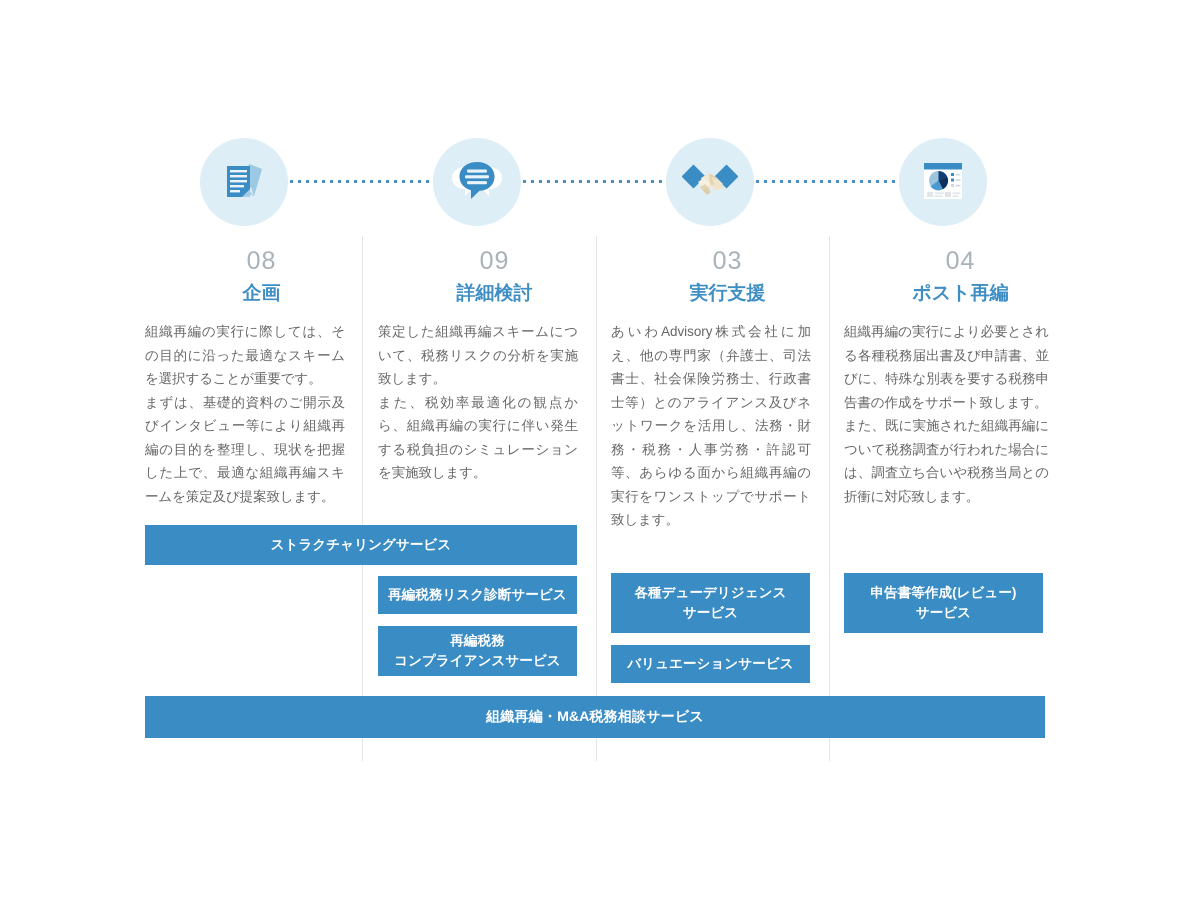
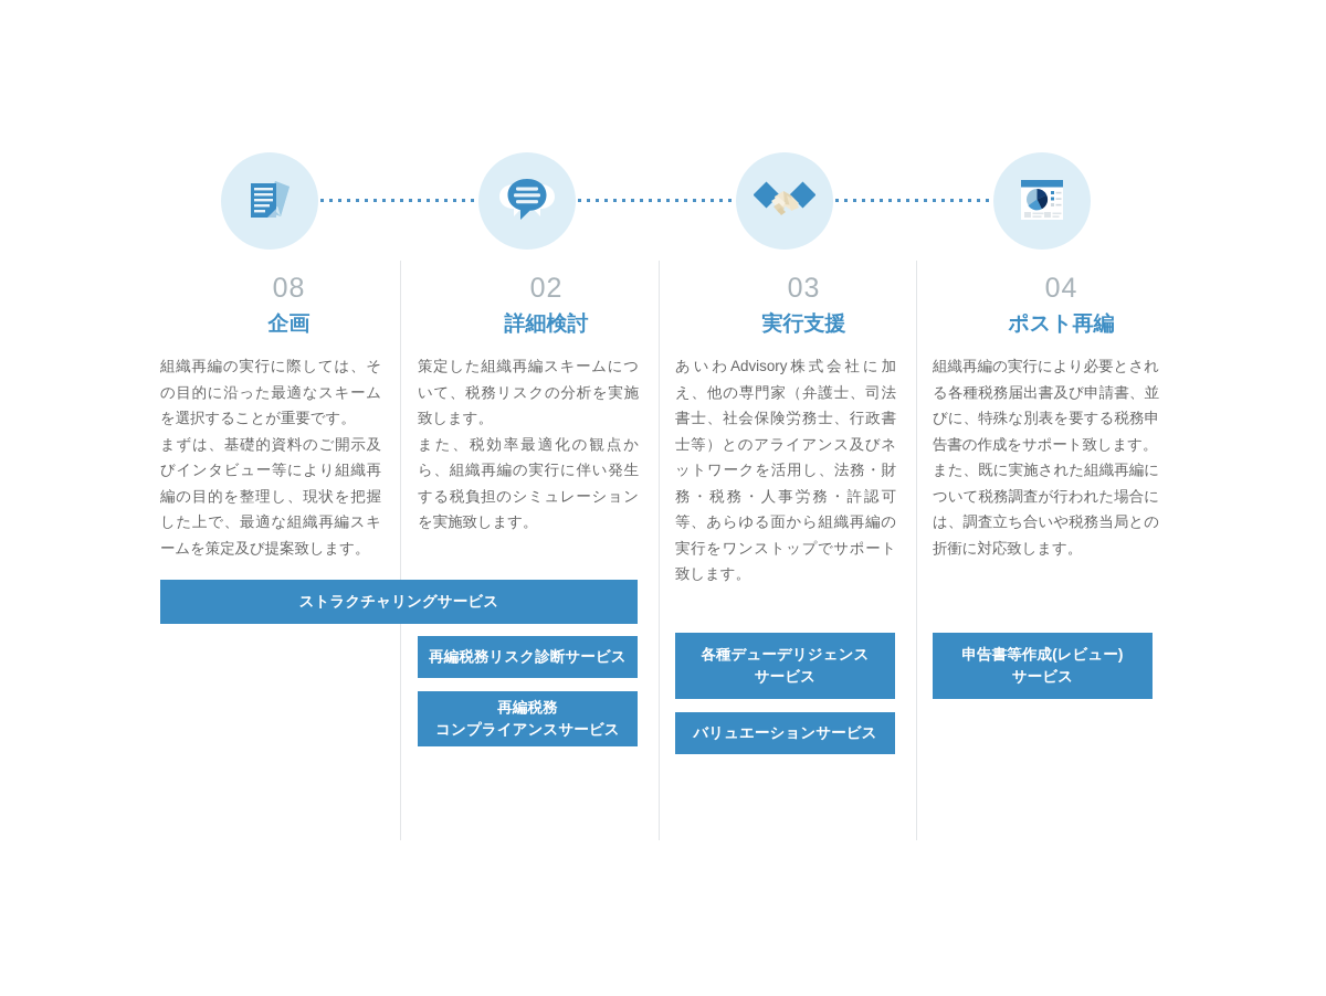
  08
  企画
  組織再編の実行に際しては、その目的に沿った最適なスキームを選択することが重要です。
  まずは、基礎的資料のご開示及びインタビュー等により組織再編の目的を整理し、現状を把握した上で、最適な組織再編スキームを策定及び提案致します。
- 09
+ 02
  詳細検討
  策定した組織再編スキームについて、税務リスクの分析を実施致します。
  また、税効率最適化の観点から、組織再編の実行に伴い発生する税負担のシミュレーションを実施致します。
  03
  実行支援
  あいわAdvisory株式会社に加え、他の専門家（弁護士、司法書士、社会保険労務士、行政書士等）とのアライアンス及びネットワークを活用し、法務・財務・税務・人事労務・許認可等、あらゆる面から組織再編の実行をワンストップでサポート致します。
  04
  ポスト再編
  組織再編の実行により必要とされる各種税務届出書及び申請書、並びに、特殊な別表を要する税務申告書の作成をサポート致します。
  また、既に実施された組織再編について税務調査が行われた場合には、調査立ち合いや税務当局との折衝に対応致します。
  ストラクチャリングサービス
  再編税務リスク診断サービス
  再編税務
  コンプライアンスサービス
  各種デューデリジェンス
  サービス
  バリュエーションサービス
  申告書等作成(レビュー)
  サービス
- 組織再編・M&A税務相談サービス
